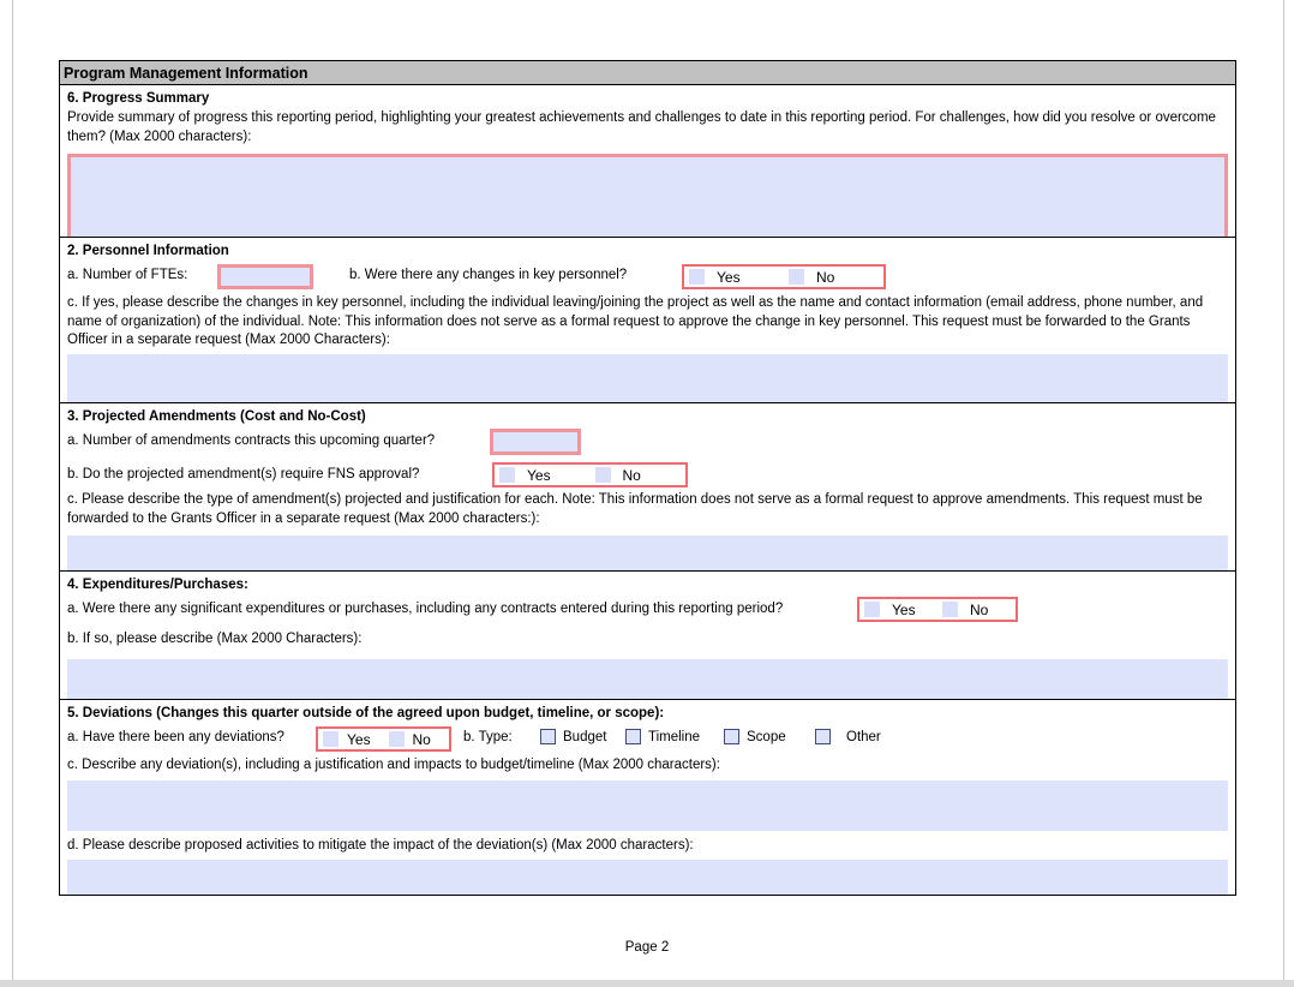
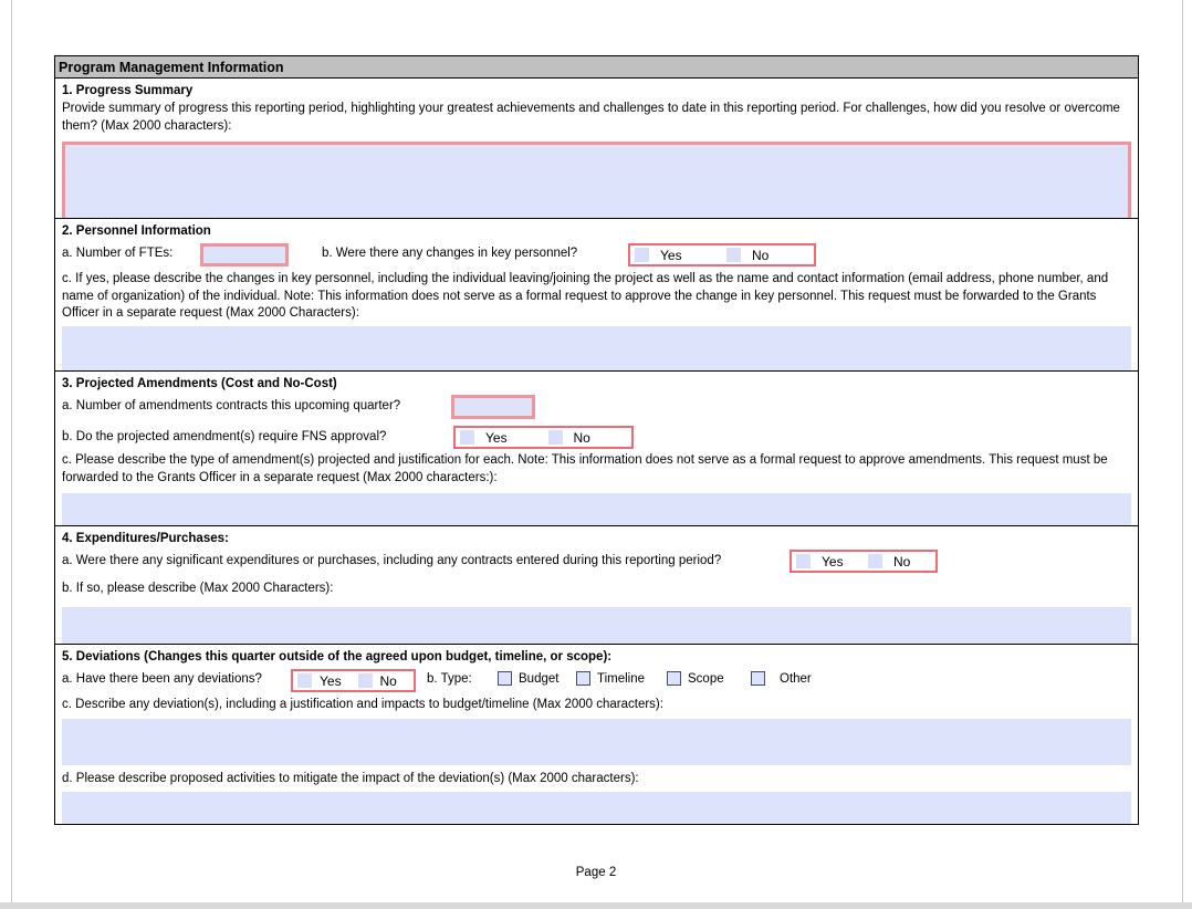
  Program Management Information
- 6. Progress Summary
+ 1. Progress Summary
  Provide summary of progress this reporting period, highlighting your greatest achievements and challenges to date in this reporting period. For challenges, how did you resolve or overcome them? (Max 2000 characters):
  2. Personnel Information
  a. Number of FTEs:
  b. Were there any changes in key personnel?
  Yes
  No
  c. If yes, please describe the changes in key personnel, including the individual leaving/joining the project as well as the name and contact information (email address, phone number, and name of organization) of the individual. Note: This information does not serve as a formal request to approve the change in key personnel. This request must be forwarded to the Grants Officer in a separate request (Max 2000 Characters):
  3. Projected Amendments (Cost and No-Cost)
  a. Number of amendments contracts this upcoming quarter?
  b. Do the projected amendment(s) require FNS approval?
  Yes
  No
  c. Please describe the type of amendment(s) projected and justification for each. Note: This information does not serve as a formal request to approve amendments. This request must be forwarded to the Grants Officer in a separate request (Max 2000 characters:):
  4. Expenditures/Purchases:
  a. Were there any significant expenditures or purchases, including any contracts entered during this reporting period?
  Yes
  No
  b. If so, please describe (Max 2000 Characters):
  5. Deviations (Changes this quarter outside of the agreed upon budget, timeline, or scope):
  a. Have there been any deviations?
  Yes
  No
  b. Type:
  Budget
  Timeline
  Scope
  Other
  c. Describe any deviation(s), including a justification and impacts to budget/timeline (Max 2000 characters):
  d. Please describe proposed activities to mitigate the impact of the deviation(s) (Max 2000 characters):
  Page 2
